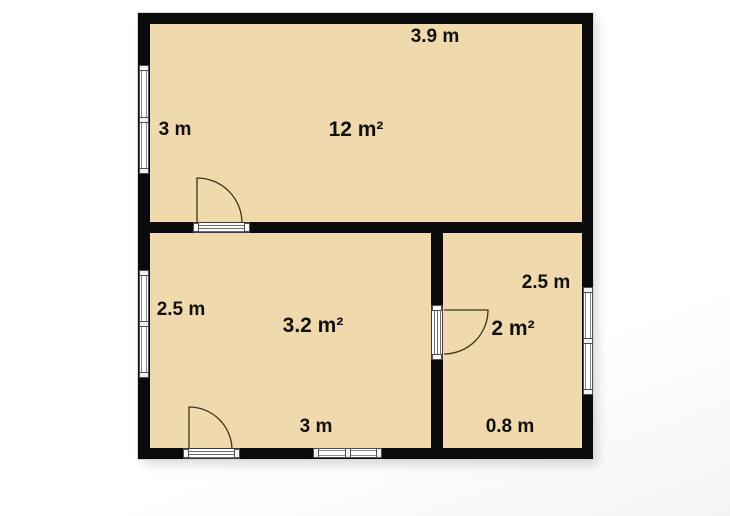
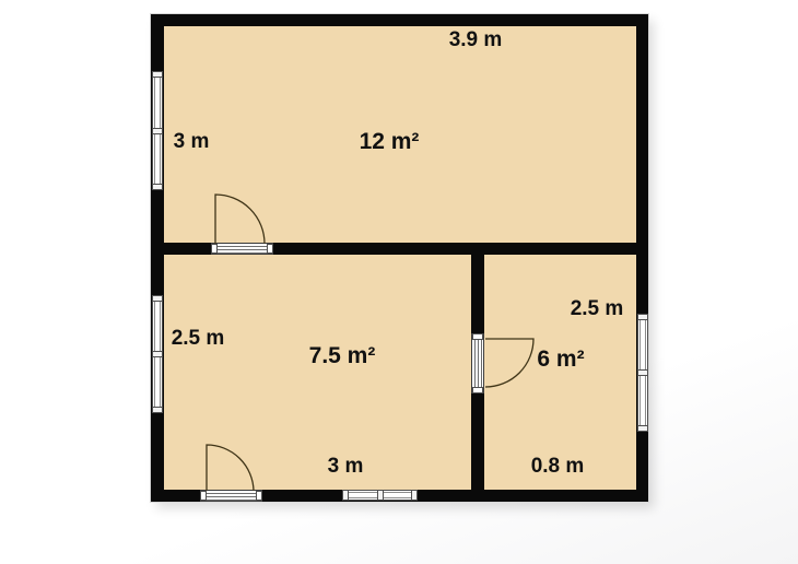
  3.9 m
  3 m
  12 m²
  2.5 m
- 3.2 m²
+ 7.5 m²
  3 m
  2.5 m
- 2 m²
+ 6 m²
  0.8 m
